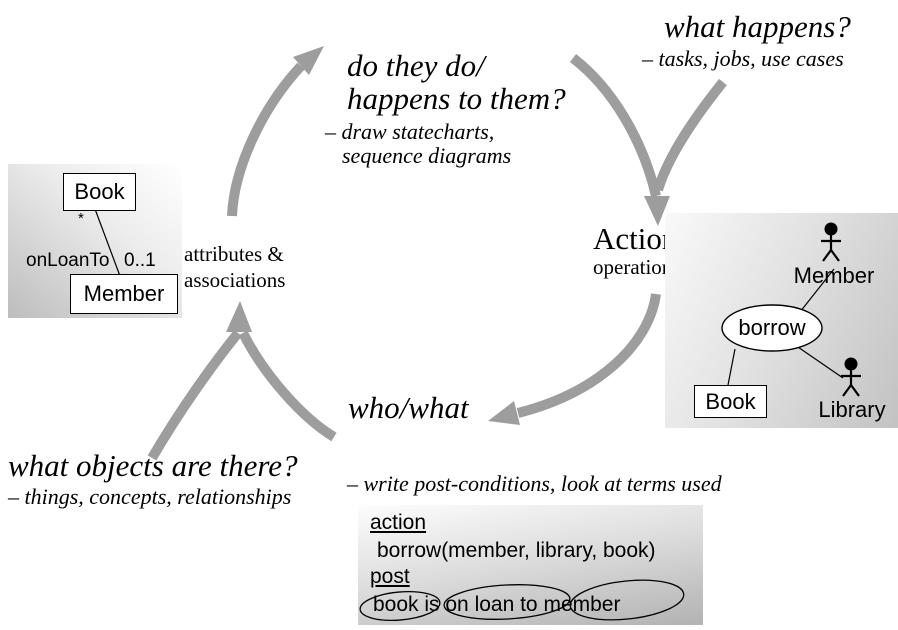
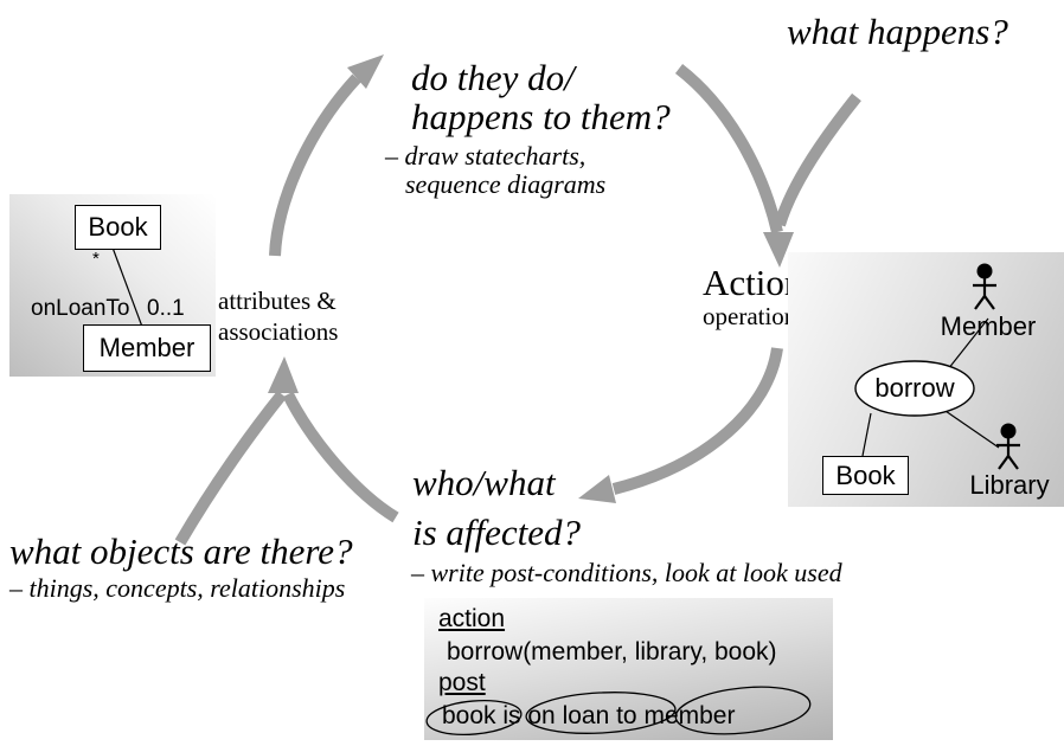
  do they do/
  happens to them?
  – draw statecharts,
  sequence diagrams
  what happens?
- – tasks, jobs, use cases
  attributes &
  associations
  operatio
  who/what
+ is affected?
- – write post-conditions, look at terms used
+ – write post-conditions, look at look used
  what objects are there?
  – things, concepts, relationships
  Book
  *
  onLoanTo
  0..1
  Member
  borrow
  Member
  Book
  Library
  action
  borrow(member, library, book)
  post
  book is on loan to mmber
